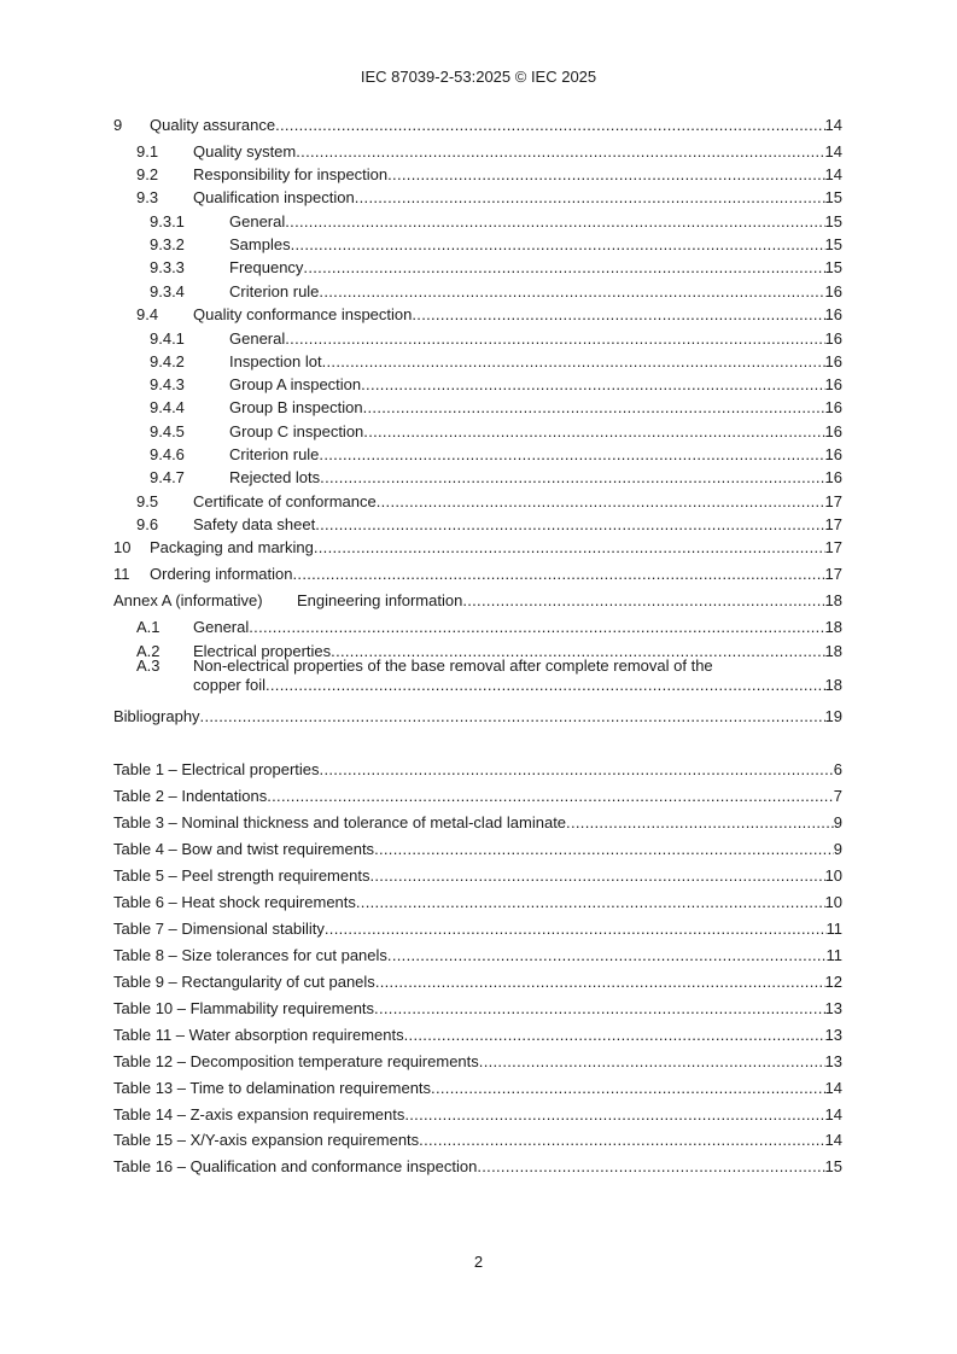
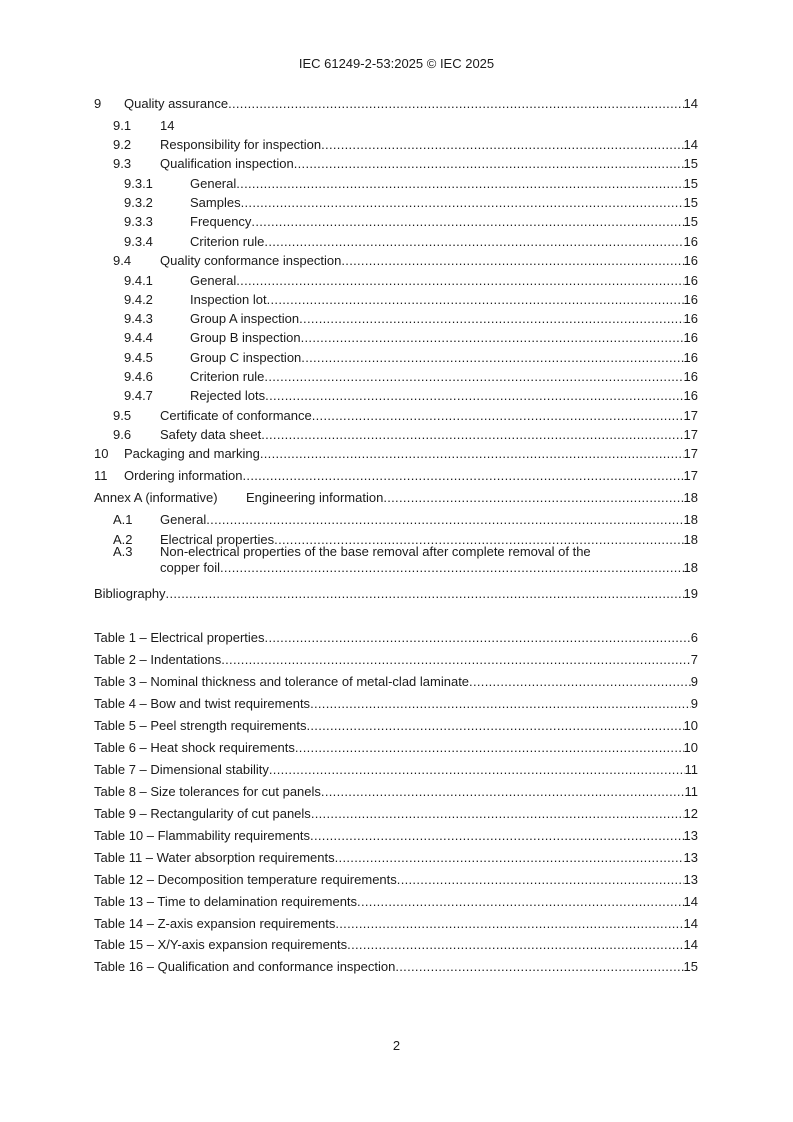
- IEC 87039-2-53:2025 © IEC 2025
+ IEC 61249-2-53:2025 © IEC 2025
  9
  Quality assurance
  14
  9.1
- Quality system
  14
  9.2
  Responsibility for inspection
  14
  9.3
  Qualification inspection
  15
  9.3.1
  General
  15
  9.3.2
  Samples
  15
  9.3.3
  Frequency
  15
  9.3.4
  Criterion rule
  16
  9.4
  Quality conformance inspection
  16
  9.4.1
  General
  16
  9.4.2
  Inspection lot
  16
  9.4.3
  Group A inspection
  16
  9.4.4
  Group B inspection
  16
  9.4.5
  Group C inspection
  16
  9.4.6
  Criterion rule
  16
  9.4.7
  Rejected lots
  16
  9.5
  Certificate of conformance
  17
  9.6
  Safety data sheet
  17
  10
  Packaging and marking
  17
  11
  Ordering information
  17
  Annex A (informative)
  Engineering information
  18
  A.1
  General
  18
  A.2
  Electrical properties
  18
  A.3
  Non-electrical properties of the base removal after complete removal of the
  copper foil
  18
  Bibliography
  19
  Table 1 – Electrical properties
  6
  Table 2 – Indentations
  7
  Table 3 – Nominal thickness and tolerance of metal-clad laminate
  9
  Table 4 – Bow and twist requirements
  9
  Table 5 – Peel strength requirements
  10
  Table 6 – Heat shock requirements
  10
  Table 7 – Dimensional stability
  11
  Table 8 – Size tolerances for cut panels
  11
  Table 9 – Rectangularity of cut panels
  12
  Table 10 – Flammability requirements
  13
  Table 11 – Water absorption requirements
  13
  Table 12 – Decomposition temperature requirements
  13
  Table 13 – Time to delamination requirements
  14
  Table 14 – Z-axis expansion requirements
  14
  Table 15 – X/Y-axis expansion requirements
  14
  Table 16 – Qualification and conformance inspection
  15
  2
